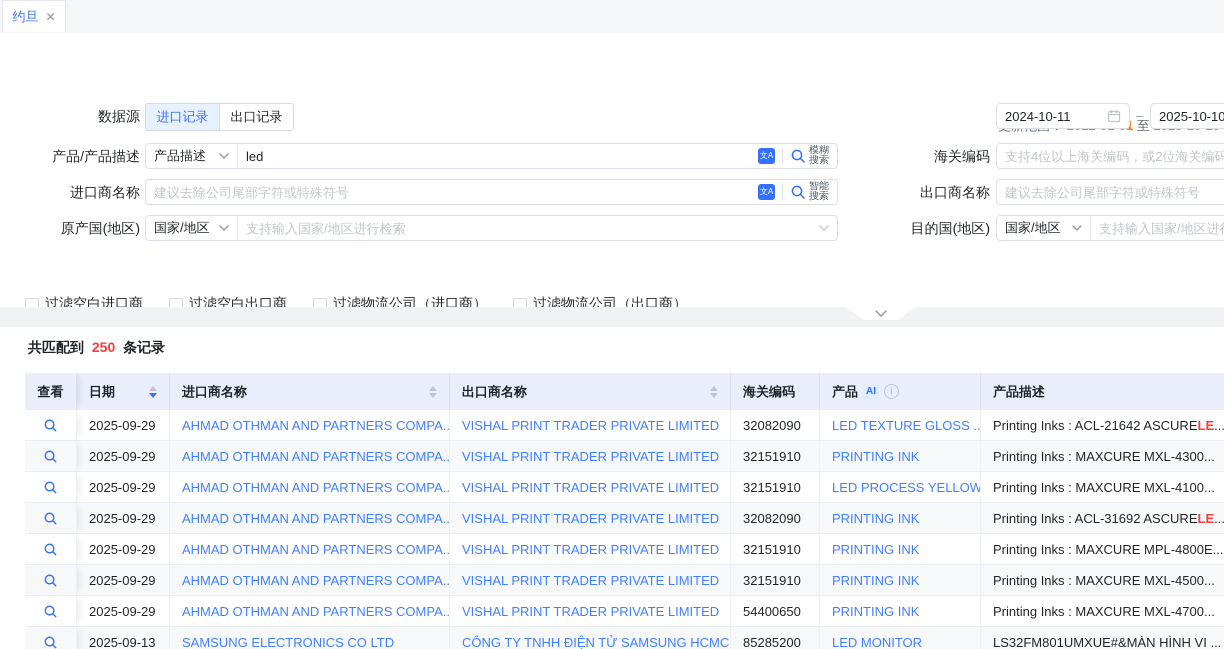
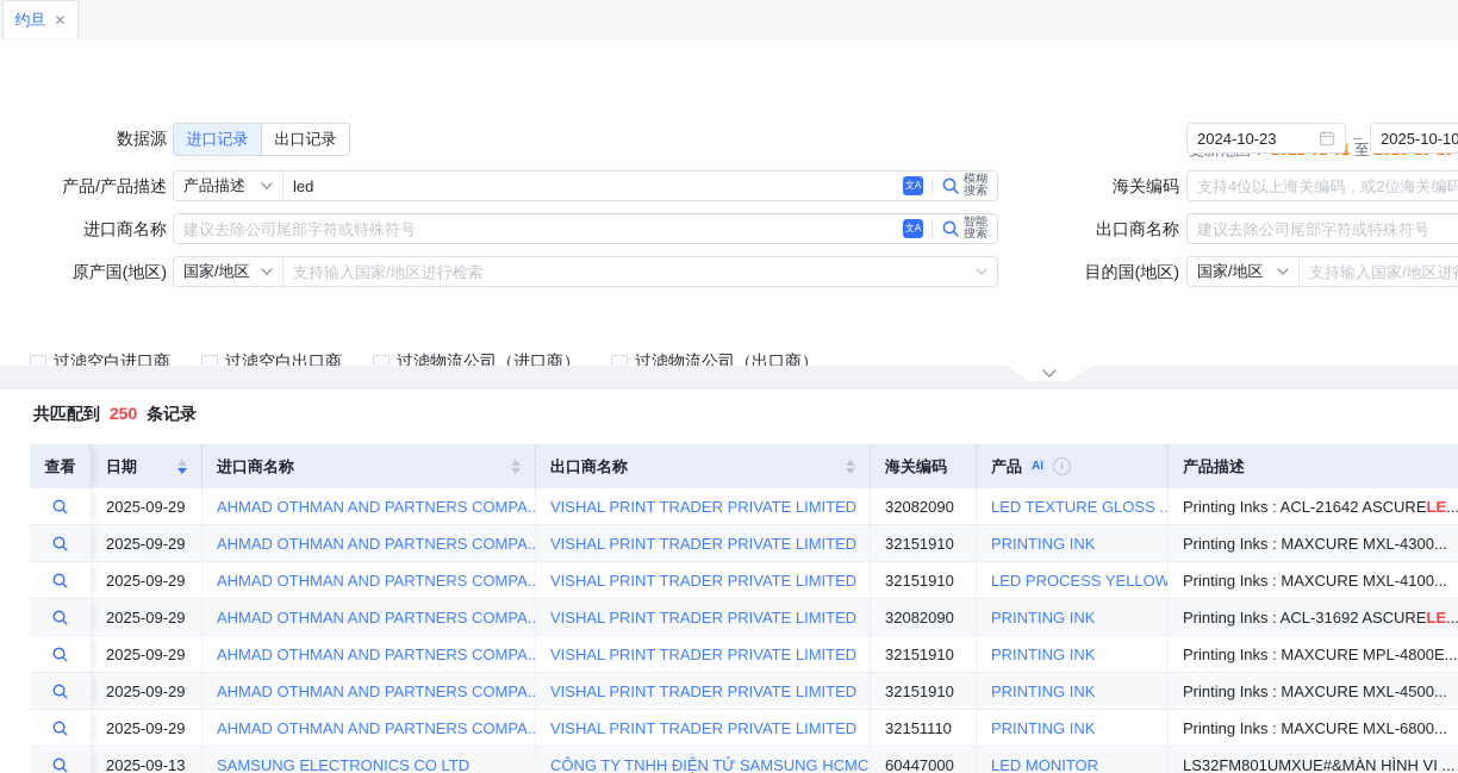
  约旦
  ✕
  数据源
  进口记录
  出口记录
- 2024-10-11
+ 2024-10-23
  –
  2025-10-10
  产品/产品描述
  产品描述
  led
  文A
  模糊
  搜索
  海关编码
  支持4位以上海关编码，或2位海关编码
  进口商名称
  建议去除公司尾部字符或特殊符号
  文A
  智能
  搜索
  出口商名称
  建议去除公司尾部字符或特殊符号
  原产国(地区)
  国家/地区
  支持输入国家/地区进行检索
  目的国(地区)
  国家/地区
  支持输入国家/地区进
  过滤空白进口商
  过滤空白出口商
  过滤物流公司（进口商）
  过滤物流公司（出口商）
  共匹配到 250 条记录
  查看
  日期
  进口商名称
  出口商名称
  海关编码
  产品
  AI
  i
  产品描述
  2025-09-29
  AHMAD OTHMAN AND PARTNERS COMPA..
  VISHAL PRINT TRADER PRIVATE LIMITED
  32082090
  LED TEXTURE GLOSS ..
  Printing Inks : ACL-21642 ASCURE
  LE
  ...
  2025-09-29
  AHMAD OTHMAN AND PARTNERS COMPA..
  VISHAL PRINT TRADER PRIVATE LIMITED
  32151910
  PRINTING INK
  Printing Inks : MAXCURE MXL-4300...
  2025-09-29
  AHMAD OTHMAN AND PARTNERS COMPA..
  VISHAL PRINT TRADER PRIVATE LIMITED
  32151910
  LED PROCESS YELLOW
  Printing Inks : MAXCURE MXL-4100...
  2025-09-29
  AHMAD OTHMAN AND PARTNERS COMPA..
  VISHAL PRINT TRADER PRIVATE LIMITED
  32082090
  PRINTING INK
  Printing Inks : ACL-31692 ASCURE
  LE
  ...
  2025-09-29
  AHMAD OTHMAN AND PARTNERS COMPA..
  VISHAL PRINT TRADER PRIVATE LIMITED
  32151910
  PRINTING INK
  Printing Inks : MAXCURE MPL-4800E...
  2025-09-29
  AHMAD OTHMAN AND PARTNERS COMPA..
  VISHAL PRINT TRADER PRIVATE LIMITED
  32151910
  PRINTING INK
  Printing Inks : MAXCURE MXL-4500...
  2025-09-29
  AHMAD OTHMAN AND PARTNERS COMPA..
  VISHAL PRINT TRADER PRIVATE LIMITED
- 54400650
+ 32151110
  PRINTING INK
- Printing Inks : MAXCURE MXL-4700...
+ Printing Inks : MAXCURE MXL-6800...
  2025-09-13
  SAMSUNG ELECTRONICS CO LTD
  CÔNG TY TNHH ĐIỆN TỬ SAMSUNG HCMC
- 85285200
+ 60447000
  LED MONITOR
  LS32FM801UMXUE#&MÀN HÌNH VI ...
